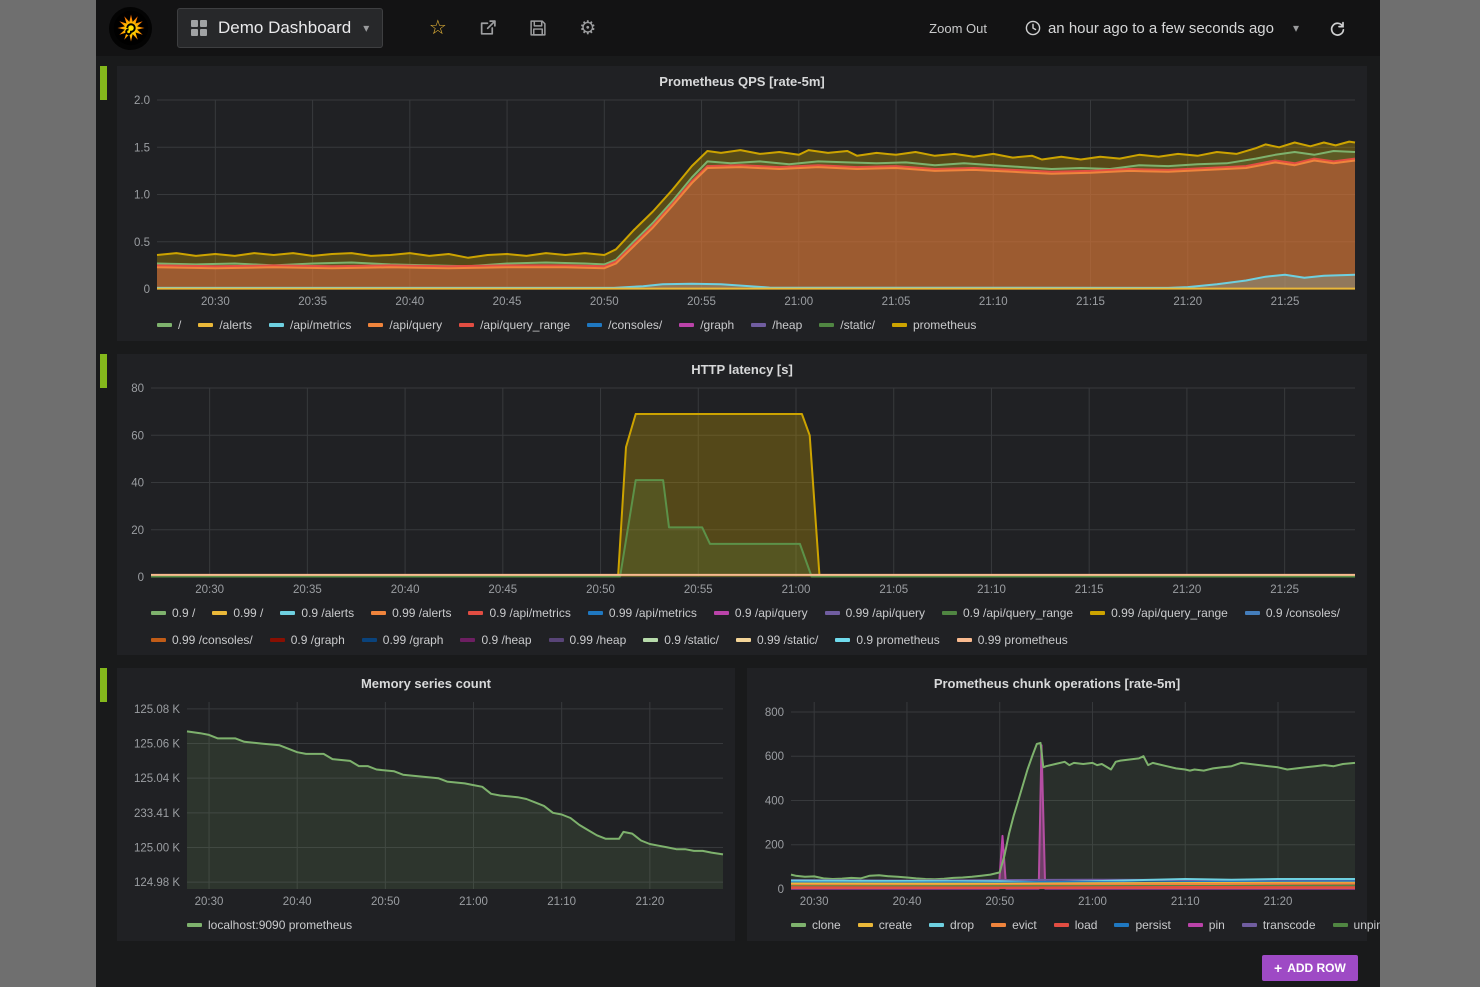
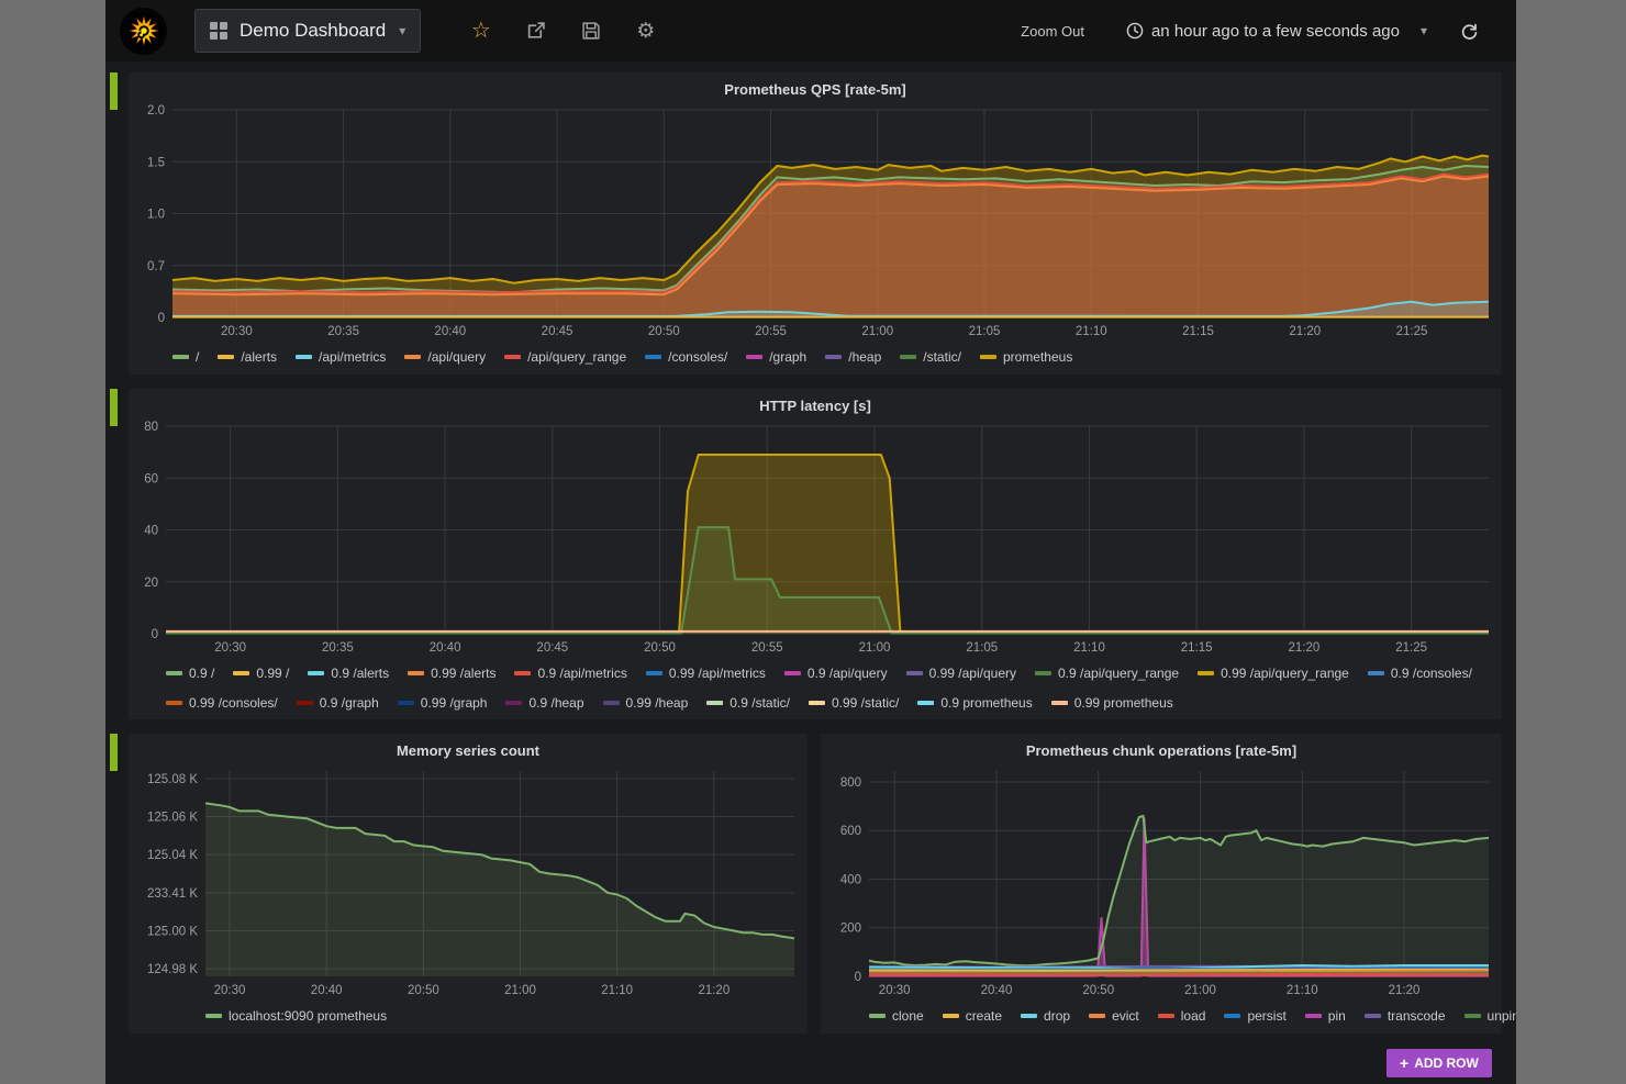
  Demo Dashboard
  ▾
  ☆
  ⚙
  Zoom Out
  an hour ago to a few seconds ago
  ▾
  Prometheus QPS [rate-5m]
  20:30
  20:35
  20:40
  20:45
  20:50
  20:55
  21:00
  21:05
  21:10
  21:15
  21:20
  21:25
  0
- 0.5
+ 0.7
  1.0
  1.5
  2.0
  /
  /alerts
  /api/metrics
  /api/query
  /api/query_range
  /consoles/
  /graph
  /heap
  /static/
  prometheus
  HTTP latency [s]
  20:30
  20:35
  20:40
  20:45
  20:50
  20:55
  21:00
  21:05
  21:10
  21:15
  21:20
  21:25
  0
  20
  40
  60
  80
  0.9 /
  0.99 /
  0.9 /alerts
  0.99 /alerts
  0.9 /api/metrics
  0.99 /api/metrics
  0.9 /api/query
  0.99 /api/query
  0.9 /api/query_range
  0.99 /api/query_range
  0.9 /consoles/
  0.99 /consoles/
  0.9 /graph
  0.99 /graph
  0.9 /heap
  0.99 /heap
  0.9 /static/
  0.99 /static/
  0.9 prometheus
  0.99 prometheus
  Memory series count
  20:30
  20:40
  20:50
  21:00
  21:10
  21:20
  124.98 K
  125.00 K
  233.41 K
  125.04 K
  125.06 K
  125.08 K
  localhost:9090 prometheus
  Prometheus chunk operations [rate-5m]
  20:30
  20:40
  20:50
  21:00
  21:10
  21:20
  0
  200
  400
  600
  800
  clone
  create
  drop
  evict
  load
  persist
  pin
  transcode
  unpin
  +
  ADD ROW
